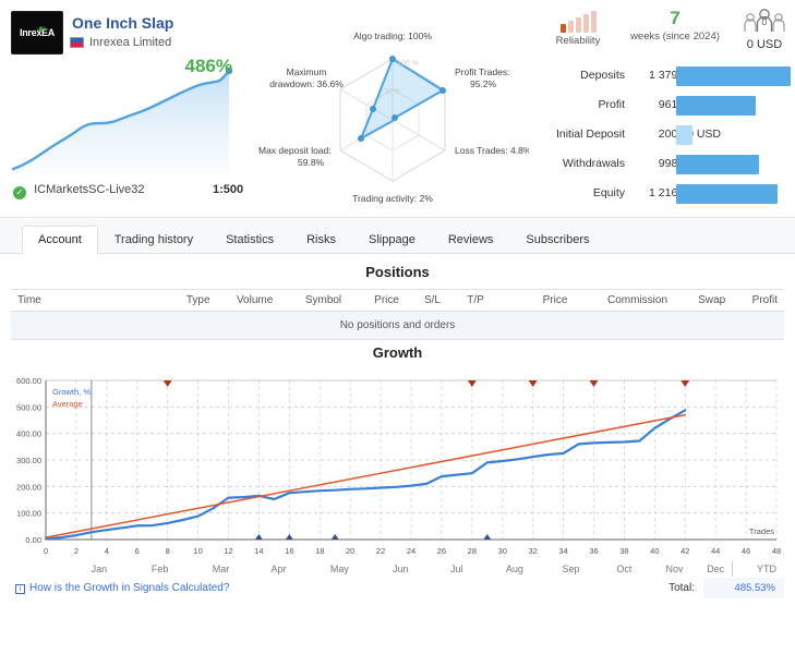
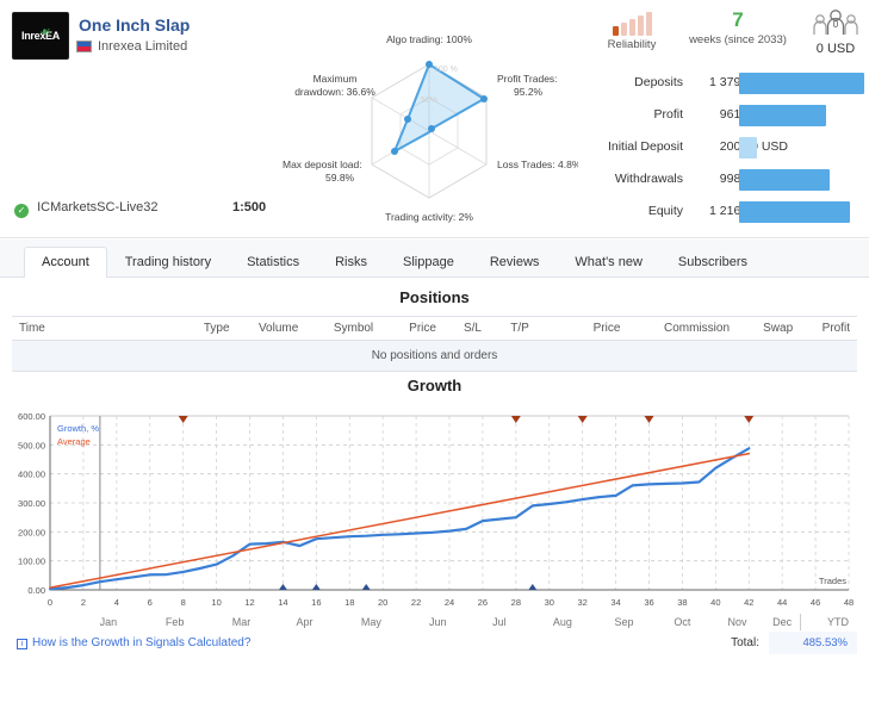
  ☙
  InrexEA
  One Inch Slap
  Inrexea Limited
- 486%
  ✓ ICMarketsSC-Live32
  1:500
  Algo trading: 100%
  Profit Trades:
  95.2%
  Loss Trades: 4.8%
  Trading activity: 2%
  Max deposit load:
  59.8%
  Maximum
  drawdown: 36.6%
  Reliability
  7
- weeks (since 2024)
+ weeks (since 2033)
  0
  0 USD
  Deposits
  Profit
  Initial Deposit
  Withdrawals
  Equity
  Account
  Trading history
  Statistics
  Risks
  Slippage
  Reviews
+ What's new
  Subscribers
  Positions
  Time	Type	Volume	Symbol	Price	S/L	T/P	Price	Commission	Swap	Profit
  No positions and orders
  Growth
  0.00
  100.00
  200.00
  300.00
  400.00
  500.00
  600.00
  0
  2
  4
  6
  8
  10
  12
  14
  16
  18
  20
  22
  24
  26
  28
  30
  32
  34
  36
  38
  40
  42
  44
  46
  48
  Jan
  Feb
  Mar
  Apr
  May
  Jun
  Jul
  Aug
  Sep
  Oct
  Nov
  Dec
  YTD
  Growth, %
  Average
  Trades
  How is the Growth in Signals Calculated?
  Total:
  485.53%
